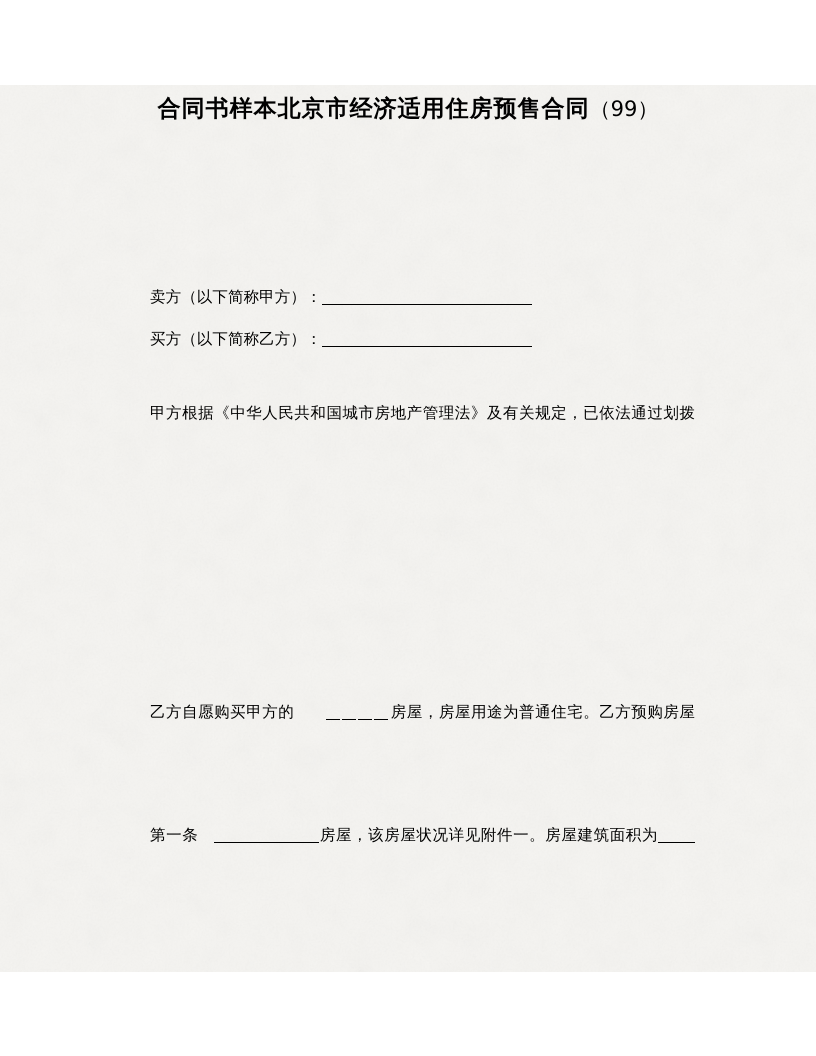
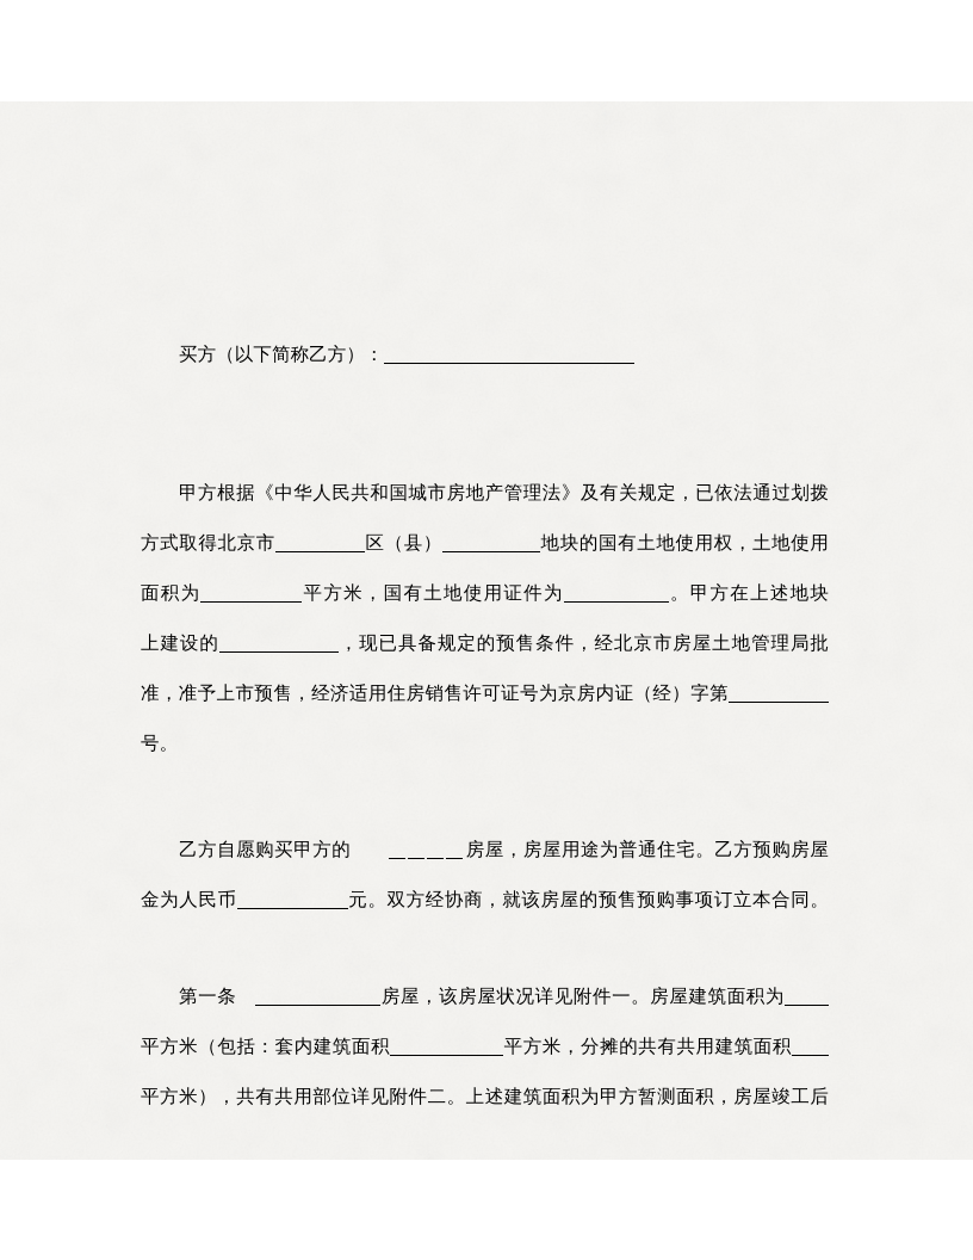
- 合同书样本北京市经济适用住房预售合同（99）
- 卖方（以下简称甲方）：
  买方（以下简称乙方）：
  甲方根据《中华人民共和国城市房地产管理法》及有关规定，已依法通过划拨
+ 方式取得北京市 区（县） 地块的国有土地使用权，土地使用
+ 面积为 平方米，国有土地使用证件为 。甲方在上述地块
+ 上建设的 ，现已具备规定的预售条件，经北京市房屋土地管理局批
+ 准，准予上市预售，经济适用住房销售许可证号为京房内证（经）字第
+ 号。
  乙方自愿购买甲方的 房屋，房屋用途为普通住宅。乙方预购房屋
+ 金为人民币 元。双方经协商，就该房屋的预售预购事项订立本合同。
  第一条 房屋，该房屋状况详见附件一。房屋建筑面积为
+ 平方米（包括：套内建筑面积 平方米，分摊的共有共用建筑面积
+ 平方米），共有共用部位详见附件二。上述建筑面积为甲方暂测面积，房屋竣工后
